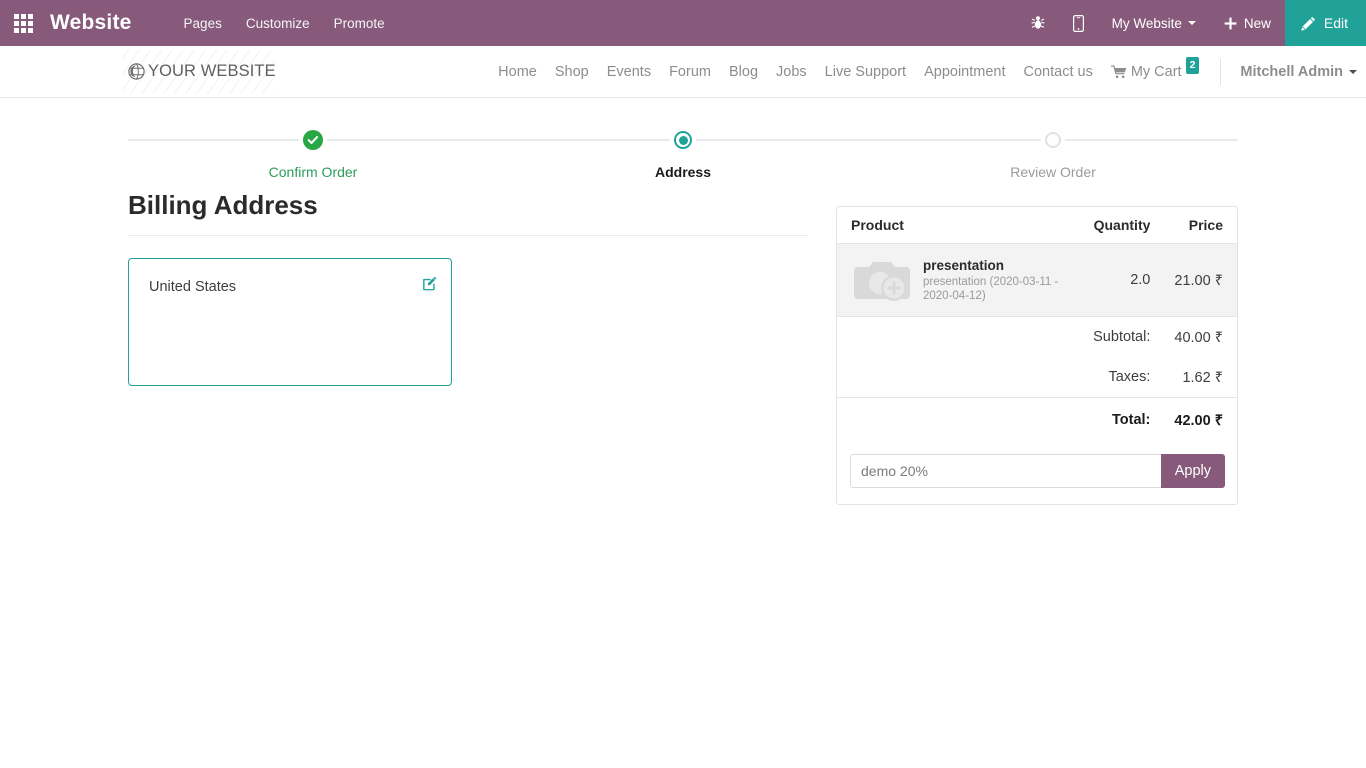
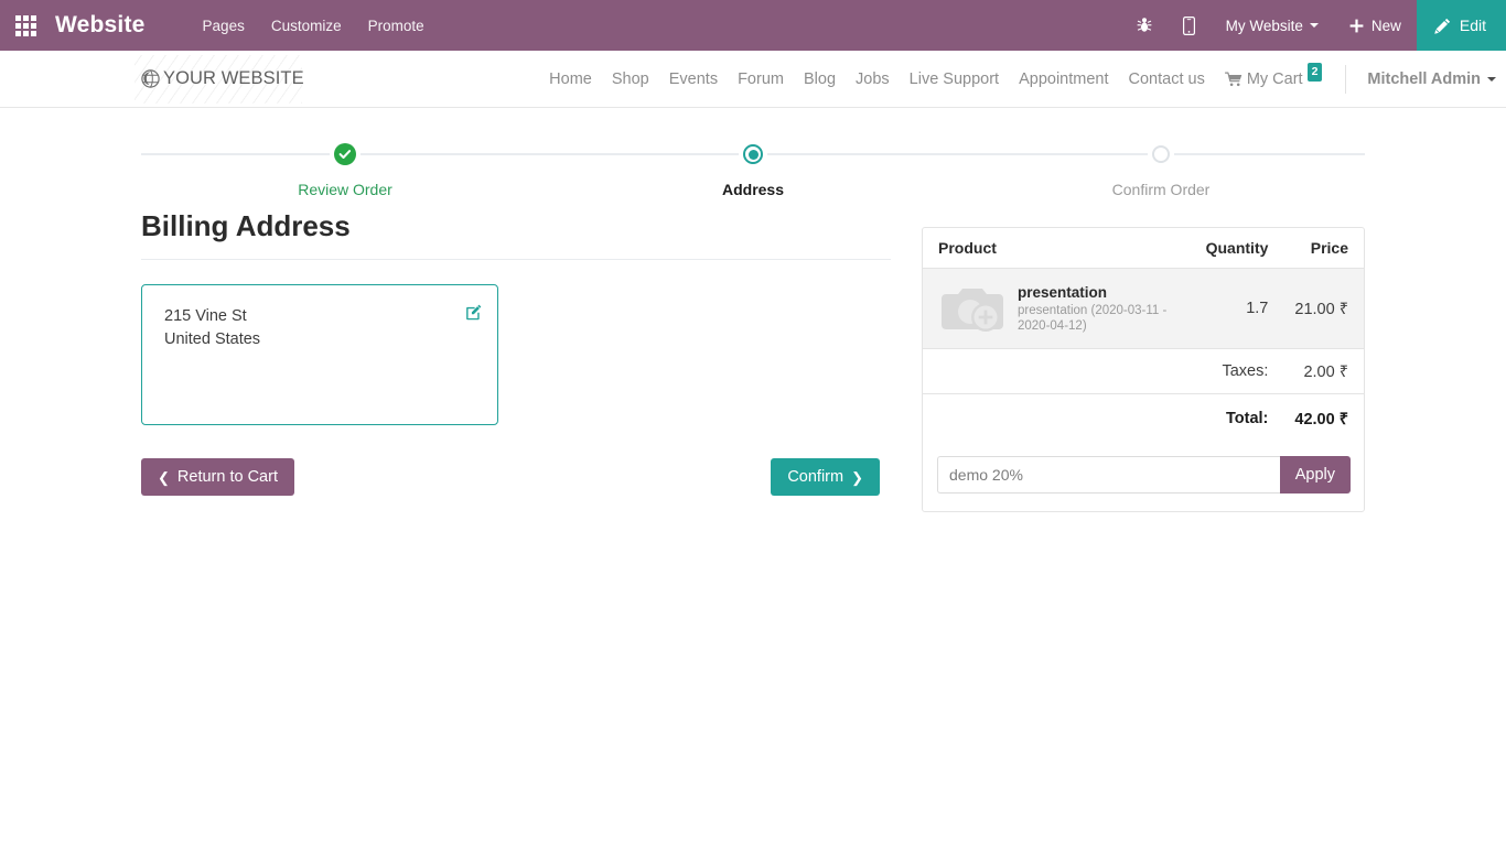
  Website
  Pages
  Customize
  Promote
  My Website
  New
  Edit
  YOUR WEBSITE
  Home
  Shop
  Events
  Forum
  Blog
  Jobs
  Live Support
  Appointment
  Contact us
  My Cart
  2
  Mitchell Admin
- Confirm Order
+ Review Order
  Address
- Review Order
+ Confirm Order
  Billing Address
+ 215 Vine St
  United States
+ ❮
+ Return to Cart
+ Confirm
+ ❯
  Product	Quantity	Price
- presentation presentation (2020-03-11 - 2020-04-12)	2.0	21.00 ₹
+ presentation presentation (2020-03-11 - 2020-04-12)	1.7	21.00 ₹
- Subtotal:	40.00 ₹
- Taxes:	1.62 ₹
+ Taxes:	2.00 ₹
  Total:	42.00 ₹
  demo 20%
  Apply
